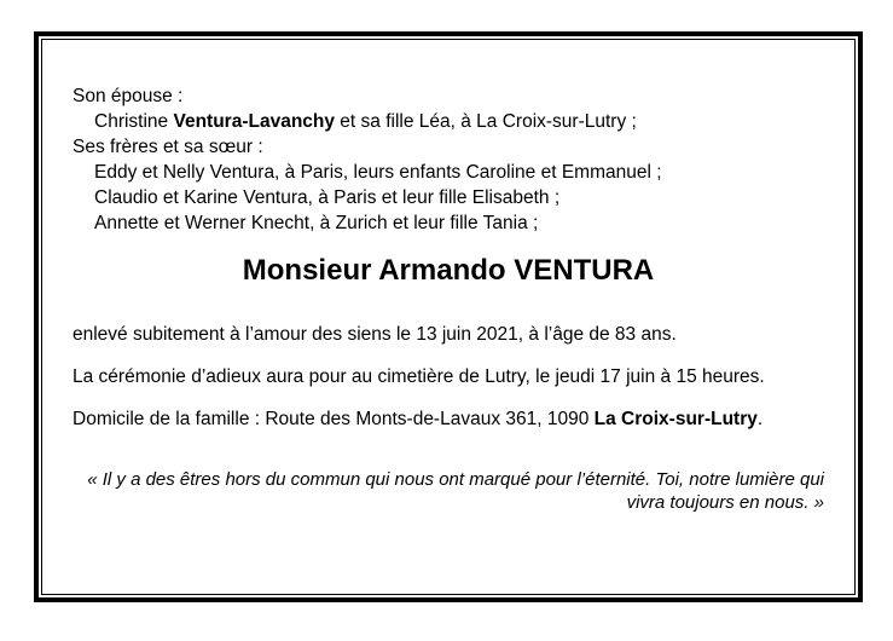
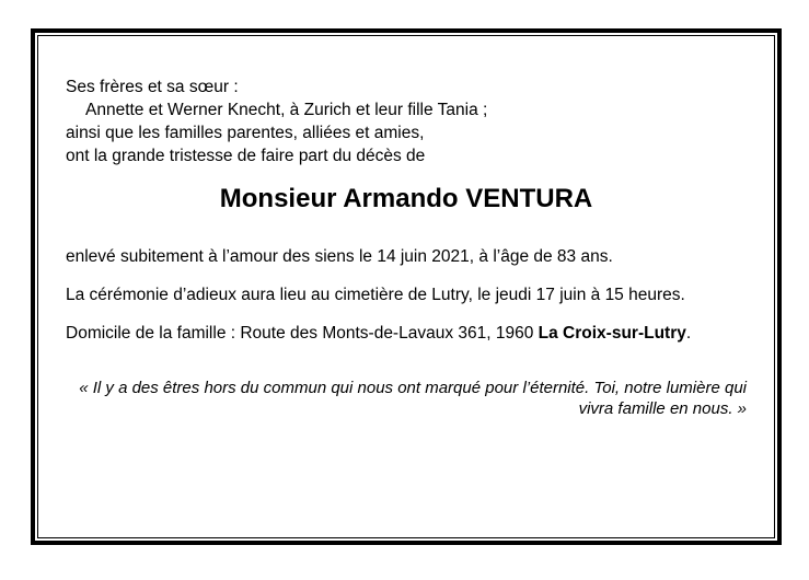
- Son épouse :
- Christine Ventura-Lavanchy et sa fille Léa, à La Croix-sur-Lutry ;
  Ses frères et sa sœur :
- Eddy et Nelly Ventura, à Paris, leurs enfants Caroline et Emmanuel ;
- Claudio et Karine Ventura, à Paris et leur fille Elisabeth ;
  Annette et Werner Knecht, à Zurich et leur fille Tania ;
+ ainsi que les familles parentes, alliées et amies,
+ ont la grande tristesse de faire part du décès de
  Monsieur Armando VENTURA
- enlevé subitement à l’amour des siens le 13 juin 2021, à l’âge de 83 ans.
+ enlevé subitement à l’amour des siens le 14 juin 2021, à l’âge de 83 ans.
- La cérémonie d’adieux aura pour au cimetière de Lutry, le jeudi 17 juin à 15 heures.
+ La cérémonie d’adieux aura lieu au cimetière de Lutry, le jeudi 17 juin à 15 heures.
- Domicile de la famille : Route des Monts-de-Lavaux 361, 1090 La Croix-sur-Lutry.
+ Domicile de la famille : Route des Monts-de-Lavaux 361, 1960 La Croix-sur-Lutry.
  « Il y a des êtres hors du commun qui nous ont marqué pour l’éternité. Toi, notre lumière qui
- vivra toujours en nous. »
+ vivra famille en nous. »
